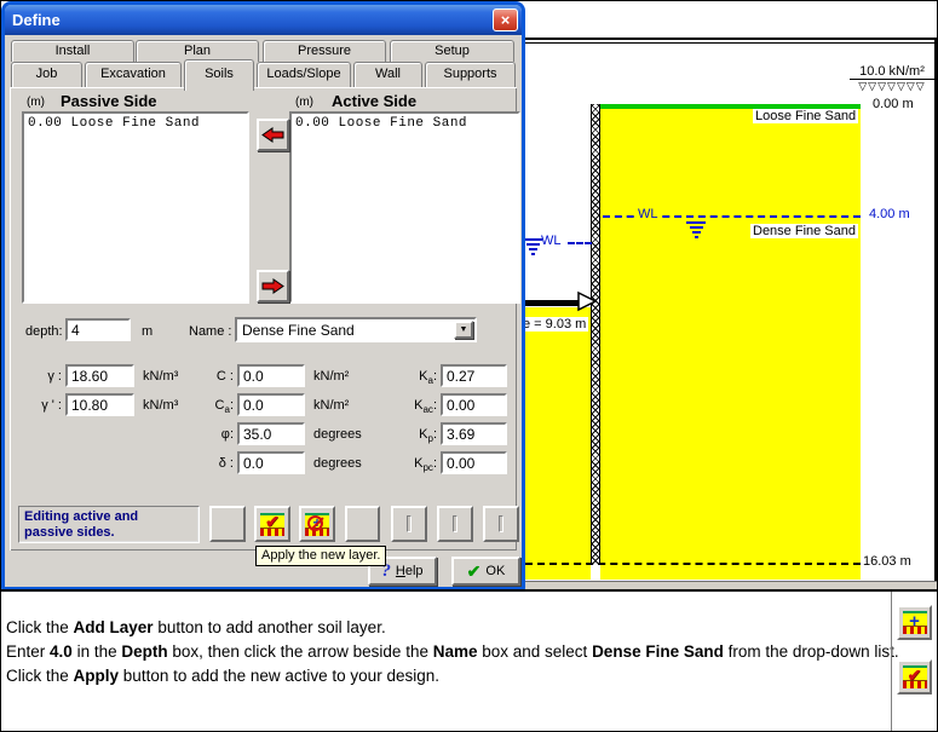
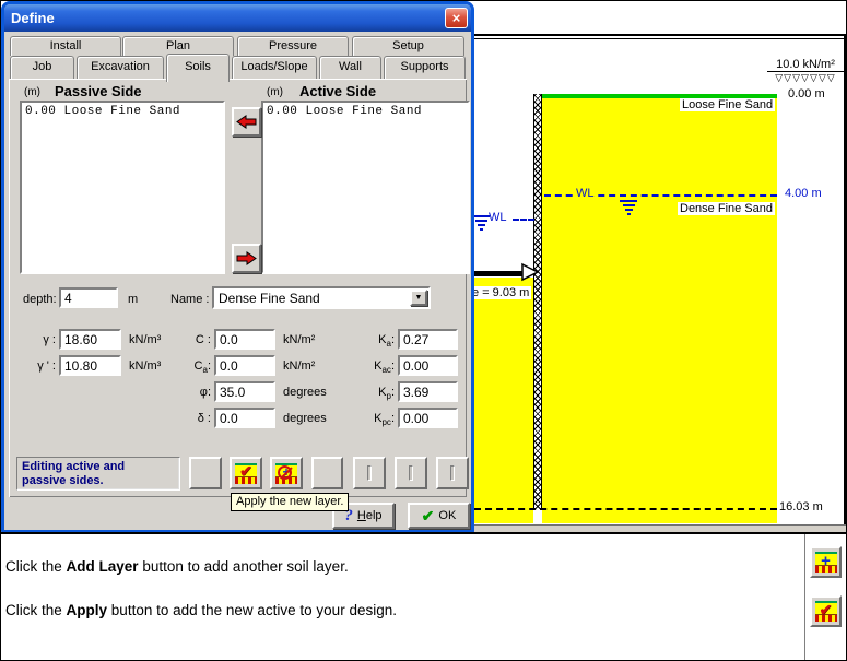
  10.0 kN/m²
  ▽▽▽▽▽▽▽
  0.00 m
  Loose Fine Sand
  Dense Fine Sand
  WL
  4.00 m
  WL
  e = 9.03 m
  16.03 m
  Define
  ×
  Install
  Plan
  Pressure
  Setup
  Job
  Excavation
  Soils
  Loads/Slope
  Wall
  Supports
  (m)
  Passive Side
  0.00 Loose Fine Sand
  (m)
  Active Side
  0.00 Loose Fine Sand
  depth:
  4
  m
  Name :
  Dense Fine Sand
  γ :
  18.60
  kN/m³
  γ ' :
  10.80
  kN/m³
  C :
  0.0
  kN/m²
  Ca:
  0.0
  kN/m²
  φ:
  35.0
  degrees
  δ :
  0.0
  degrees
  Ka:
  0.27
  Kac:
  0.00
  Kp:
  3.69
  Kpc:
  0.00
  Editing active and
  passive sides.
  ✔
  ?
  Help
  ✔
  OK
  Apply the new layer.
  Click the Add Layer button to add another soil layer.
- Enter 4.0 in the Depth box, then click the arrow beside the Name box and select Dense Fine Sand from the drop-down list.
  Click the Apply button to add the new active to your design.
  +
  ✔
